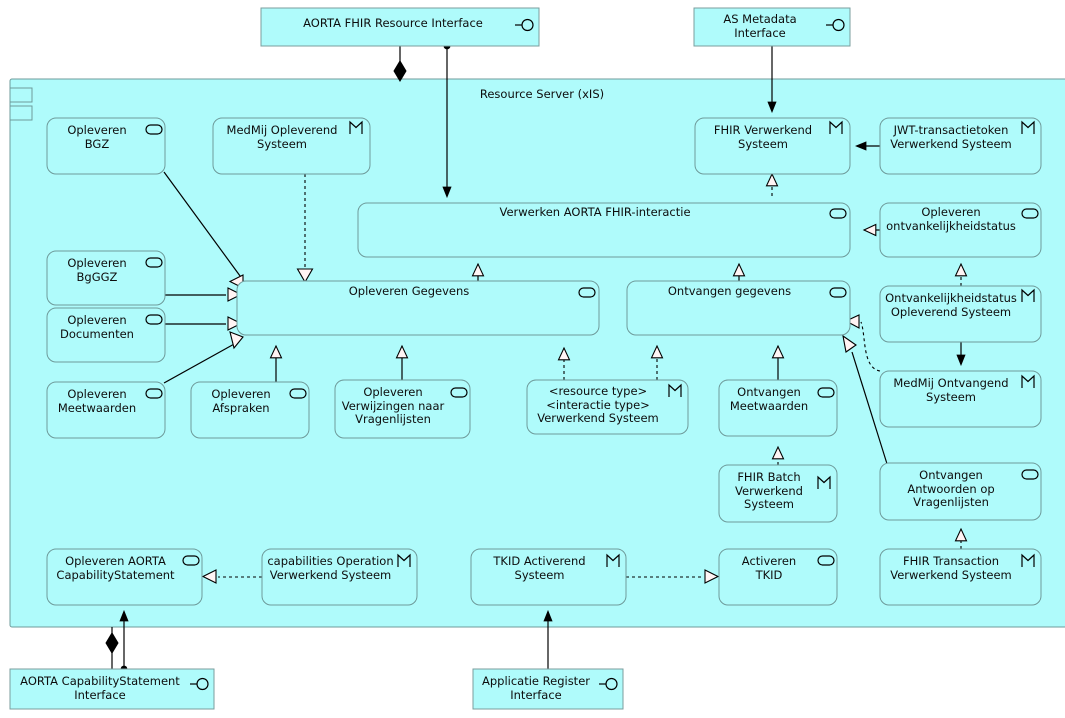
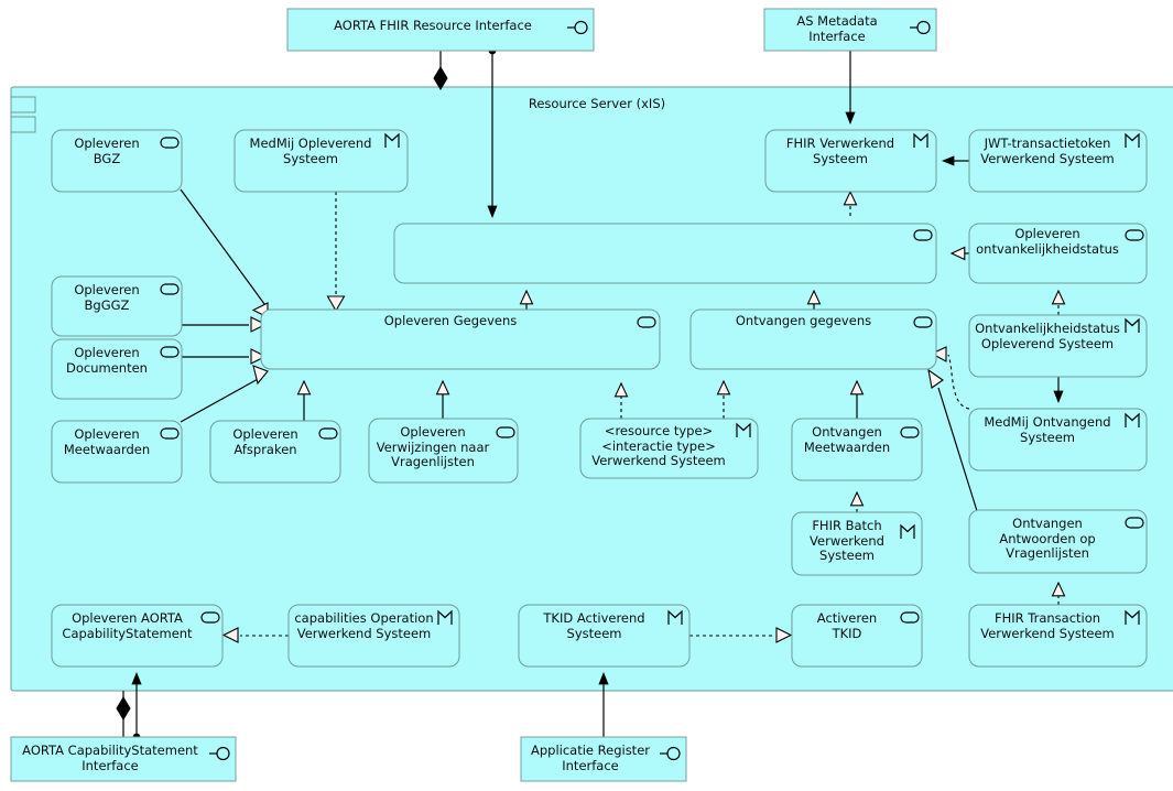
  Resource Server (xIS)
  AORTA FHIR Resource Interface
  AS Metadata
  Interface
  AORTA CapabilityStatement
  Interface
  Applicatie Register
  Interface
  Opleveren
  BGZ
  MedMij Opleverend
  Systeem
  FHIR Verwerkend
  Systeem
  JWT-transactietoken
  Verwerkend Systeem
- Verwerken AORTA FHIR-interactie
  Opleveren
  ontvankelijkheidstatus
  Opleveren
  BgGGZ
  Opleveren Gegevens
  Ontvangen gegevens
  Ontvankelijkheidstatus
  Opleverend Systeem
  Opleveren
  Documenten
  Opleveren
  Meetwaarden
  Opleveren
  Afspraken
  Opleveren
  Verwijzingen naar
  Vragenlijsten
  <resource type>
  <interactie type>
  Verwerkend Systeem
  Ontvangen
  Meetwaarden
  MedMij Ontvangend
  Systeem
  FHIR Batch
  Verwerkend
  Systeem
  Ontvangen
  Antwoorden op
  Vragenlijsten
  Opleveren AORTA
  CapabilityStatement
  capabilities Operation
  Verwerkend Systeem
  TKID Activerend
  Systeem
  Activeren
  TKID
  FHIR Transaction
  Verwerkend Systeem
